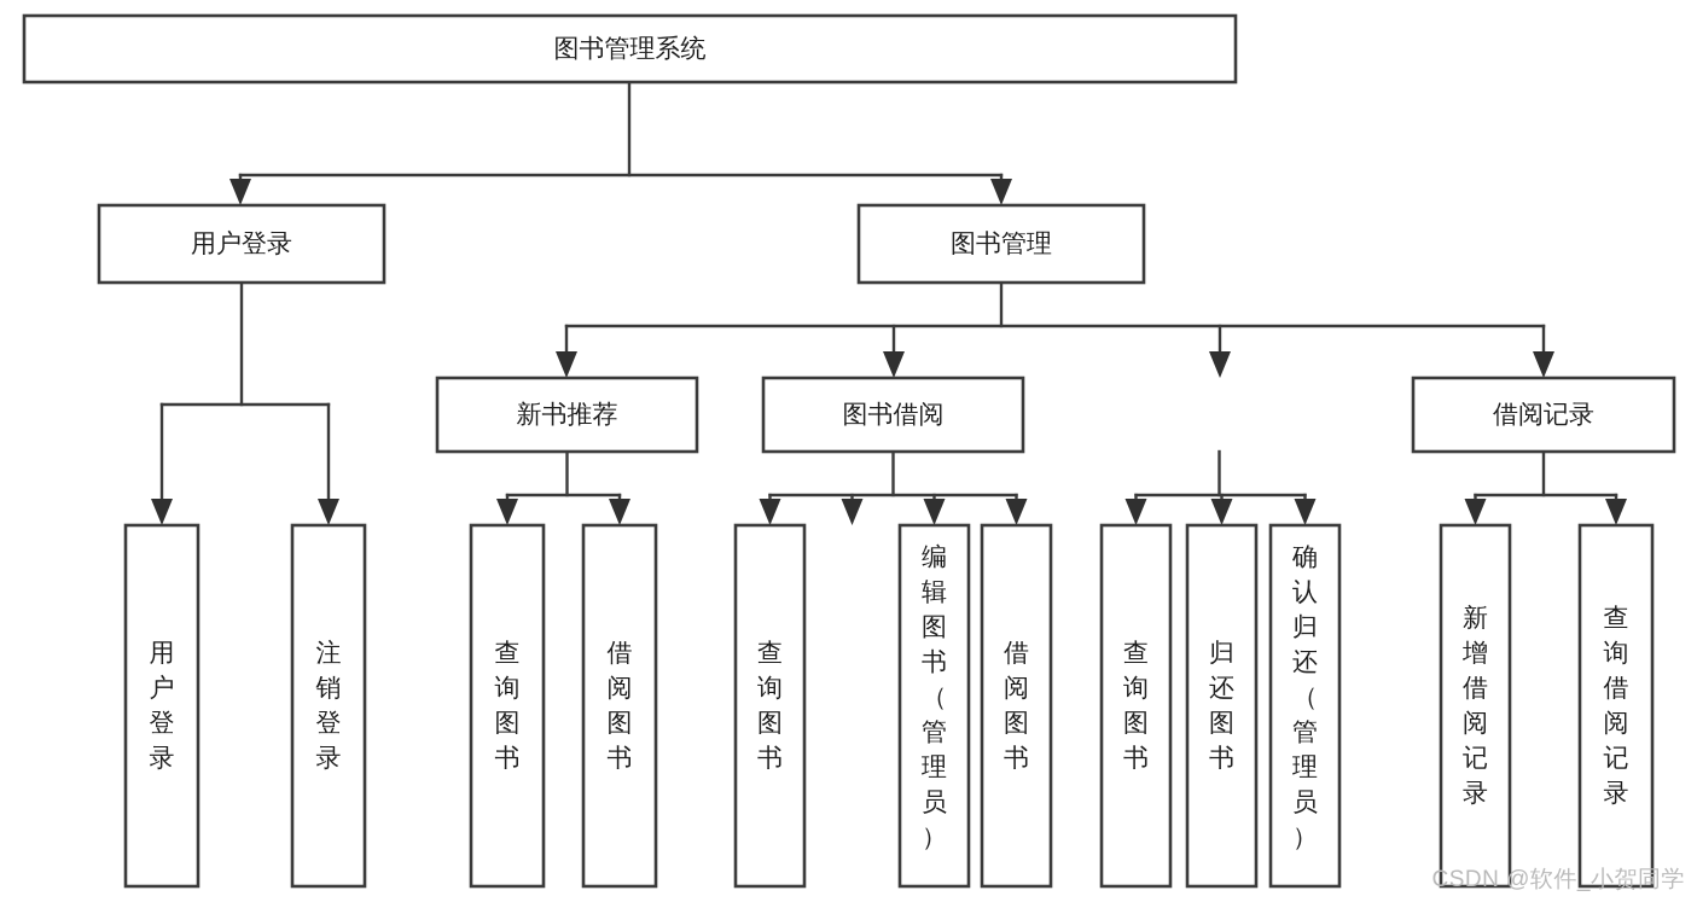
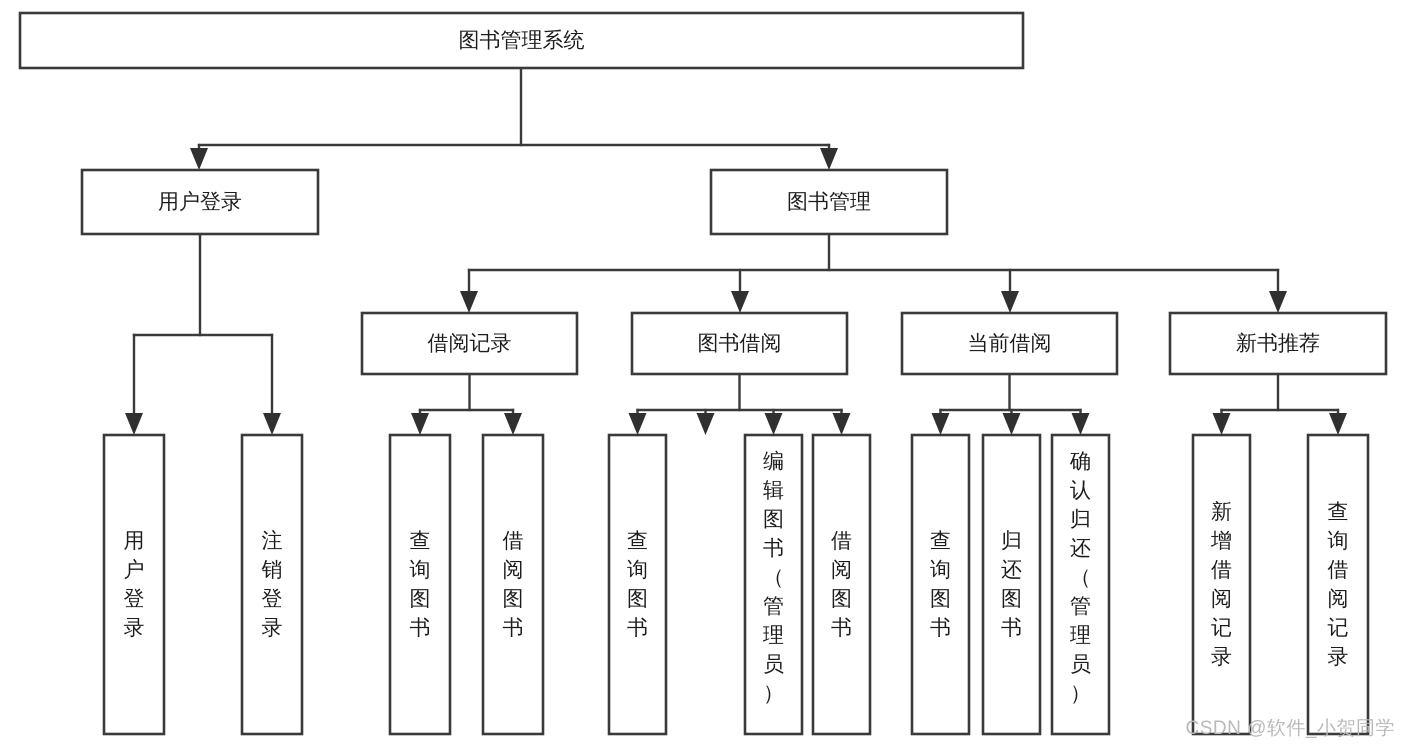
  图书管理系统
  用户登录
  图书管理
- 新书推荐
+ 借阅记录
  图书借阅
+ 当前借阅
- 借阅记录
+ 新书推荐
  用户登录
  注销登录
  查询图书
  借阅图书
  查询图书
  编辑图书（管理员）
  借阅图书
  查询图书
  归还图书
  确认归还（管理员）
  新增借阅记录
  查询借阅记录
  CSDN @软件_小贺同学
